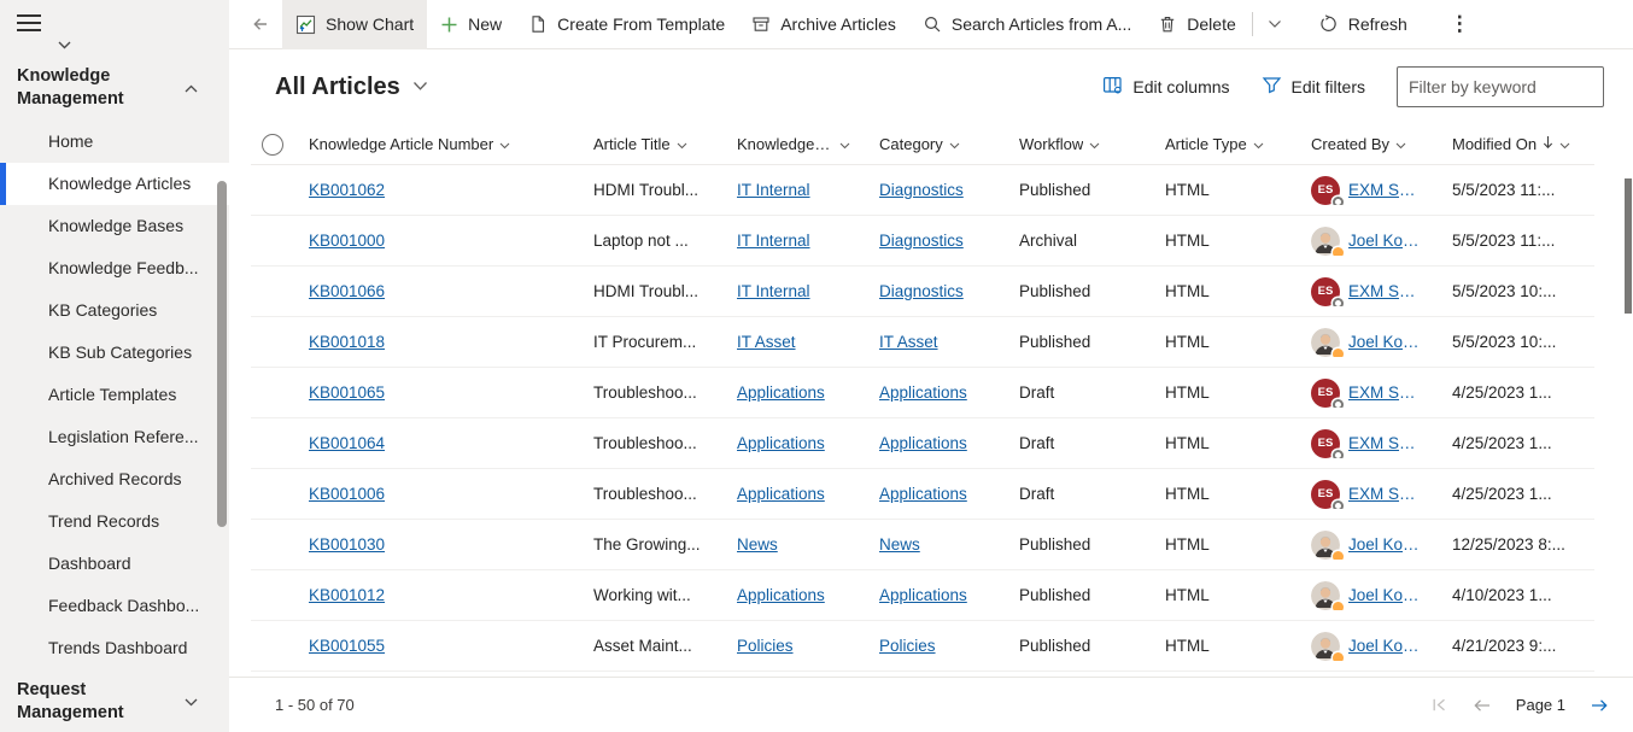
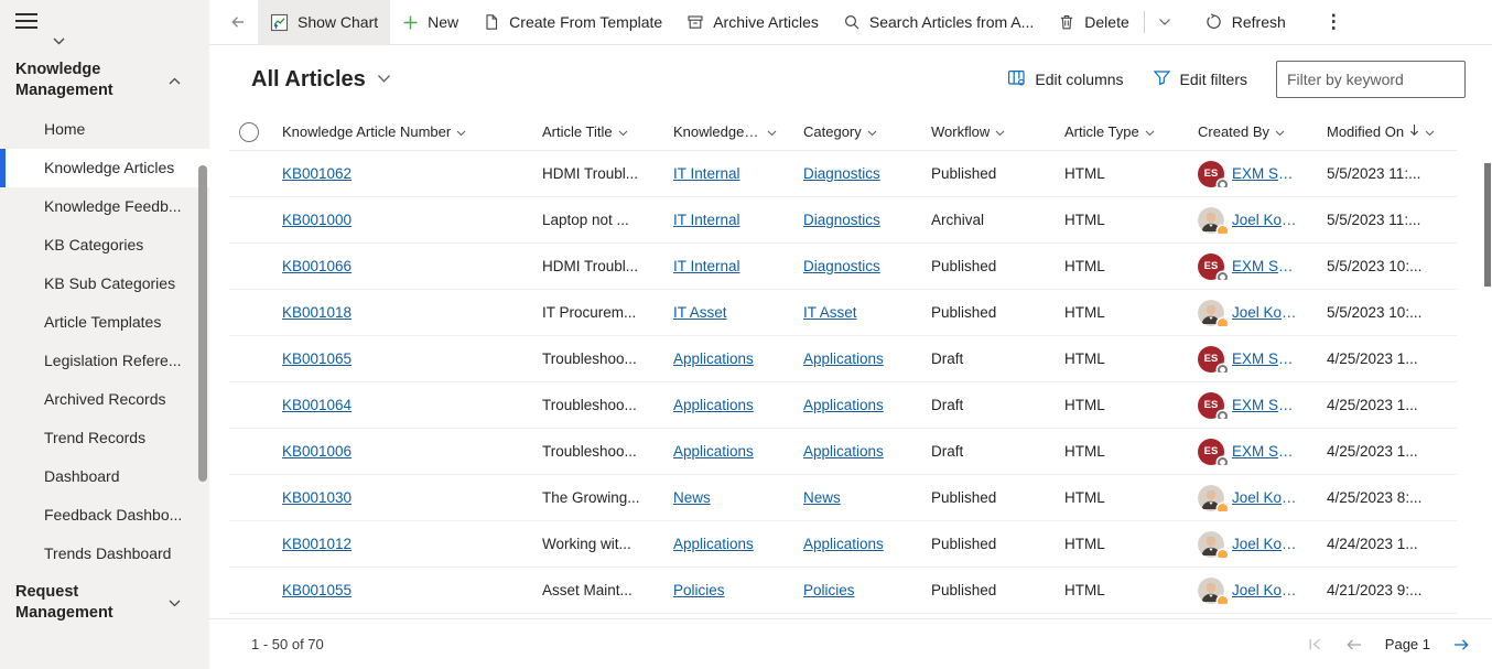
  Knowledge Management
  Home
  Knowledge Articles
- Knowledge Bases
  Knowledge Feedb...
  KB Categories
  KB Sub Categories
  Article Templates
  Legislation Refere...
  Archived Records
  Trend Records
  Dashboard
  Feedback Dashbo...
  Trends Dashboard
  Request Management
  Show Chart
  New
  Create From Template
  Archive Articles
  Search Articles from A...
  Delete
  Refresh
  ⋮
  All Articles
  Edit columns
  Edit filters
  Filter by keyword
  Knowledge Article Number
  Article Title
  Knowledge B.
  Category
  Workflow
  Article Type
  Created By
  Modified On
  KB001062
  HDMI Troubl...
  IT Internal
  Diagnostics
  Published
  HTML
  ES
  5/5/2023 11:...
  KB001000
  Laptop not ...
  IT Internal
  Diagnostics
  Archival
  HTML
  5/5/2023 11:...
  KB001066
  HDMI Troubl...
  IT Internal
  Diagnostics
  Published
  HTML
  ES
  5/5/2023 10:...
  KB001018
  IT Procurem...
  IT Asset
  IT Asset
  Published
  HTML
  5/5/2023 10:...
  KB001065
  Troubleshoo...
  Applications
  Applications
  Draft
  HTML
  ES
  4/25/2023 1...
  KB001064
  Troubleshoo...
  Applications
  Applications
  Draft
  HTML
  ES
  4/25/2023 1...
  KB001006
  Troubleshoo...
  Applications
  Applications
  Draft
  HTML
  ES
  4/25/2023 1...
  KB001030
  The Growing...
  News
  News
  Published
  HTML
- 12/25/2023 8:...
+ 4/25/2023 8:...
  KB001012
  Working wit...
  Applications
  Applications
  Published
  HTML
- 4/10/2023 1...
+ 4/24/2023 1...
  KB001055
  Asset Maint...
  Policies
  Policies
  Published
  HTML
  4/21/2023 9:...
  1 - 50 of 70
  Page 1
